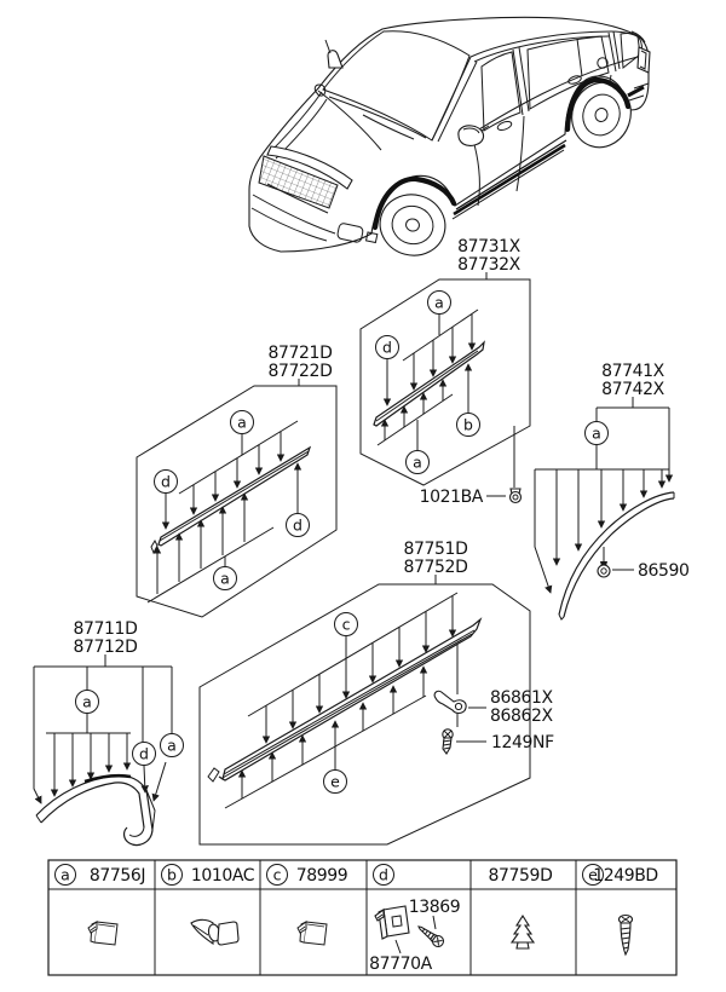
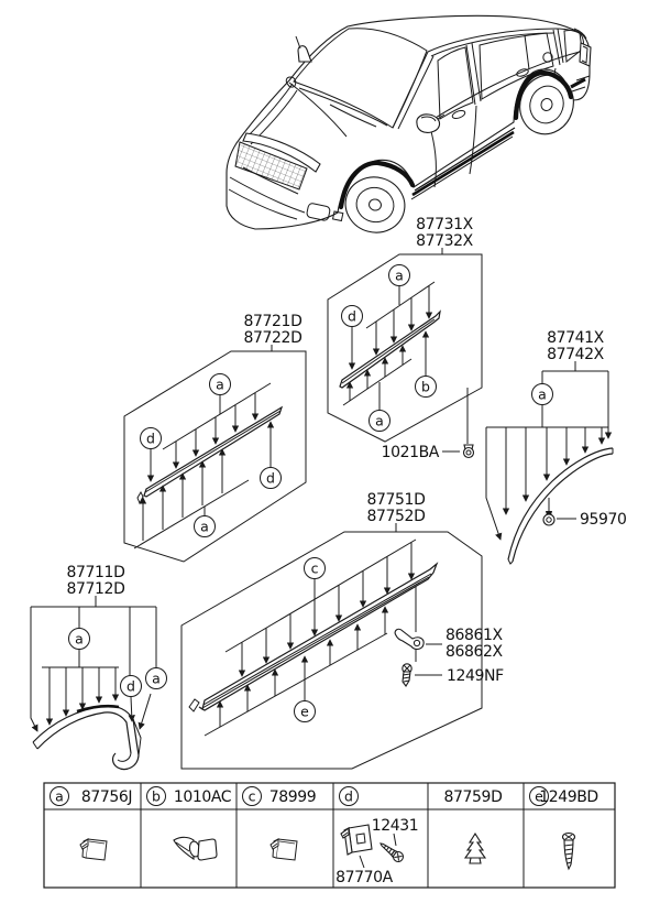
  87731X
  87732X
  a
  d
  b
  a
  1021BA
  87721D
  87722D
  a
  d
  d
  a
  87741X
  87742X
  a
- 86590
+ 95970
  87751D
  87752D
  c
  e
  86861X
  86862X
  1249NF
  87711D
  87712D
  a
  d
  a
  a
  87756J
  b
  1010AC
  c
  78999
  d
  e
  87759D
  1249BD
- 13869
+ 12431
  87770A
